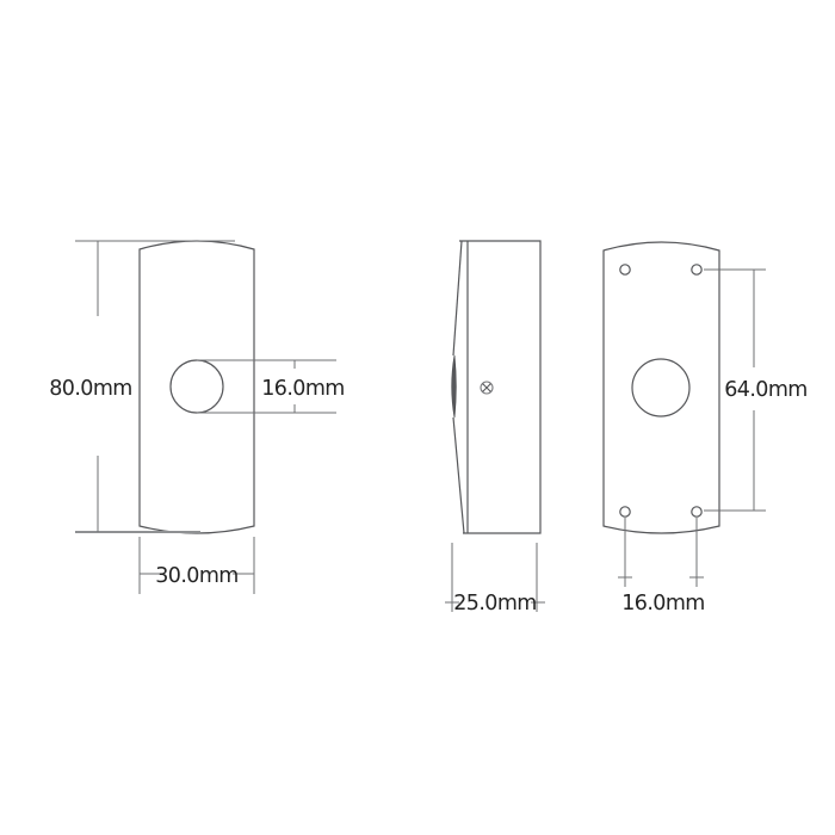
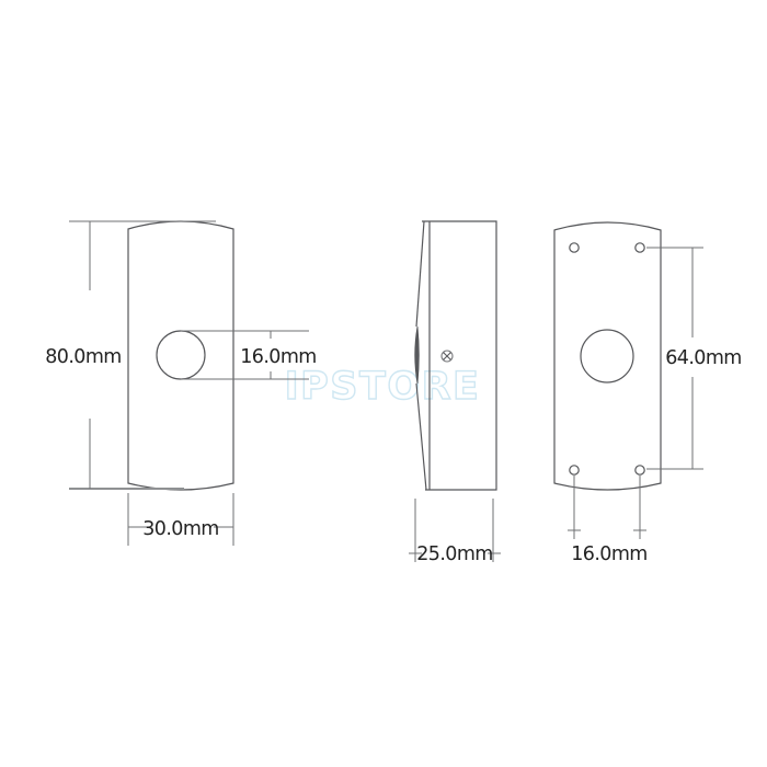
+ IPSTORE
  80.0mm
  16.0mm
  30.0mm
  25.0mm
  64.0mm
  16.0mm
